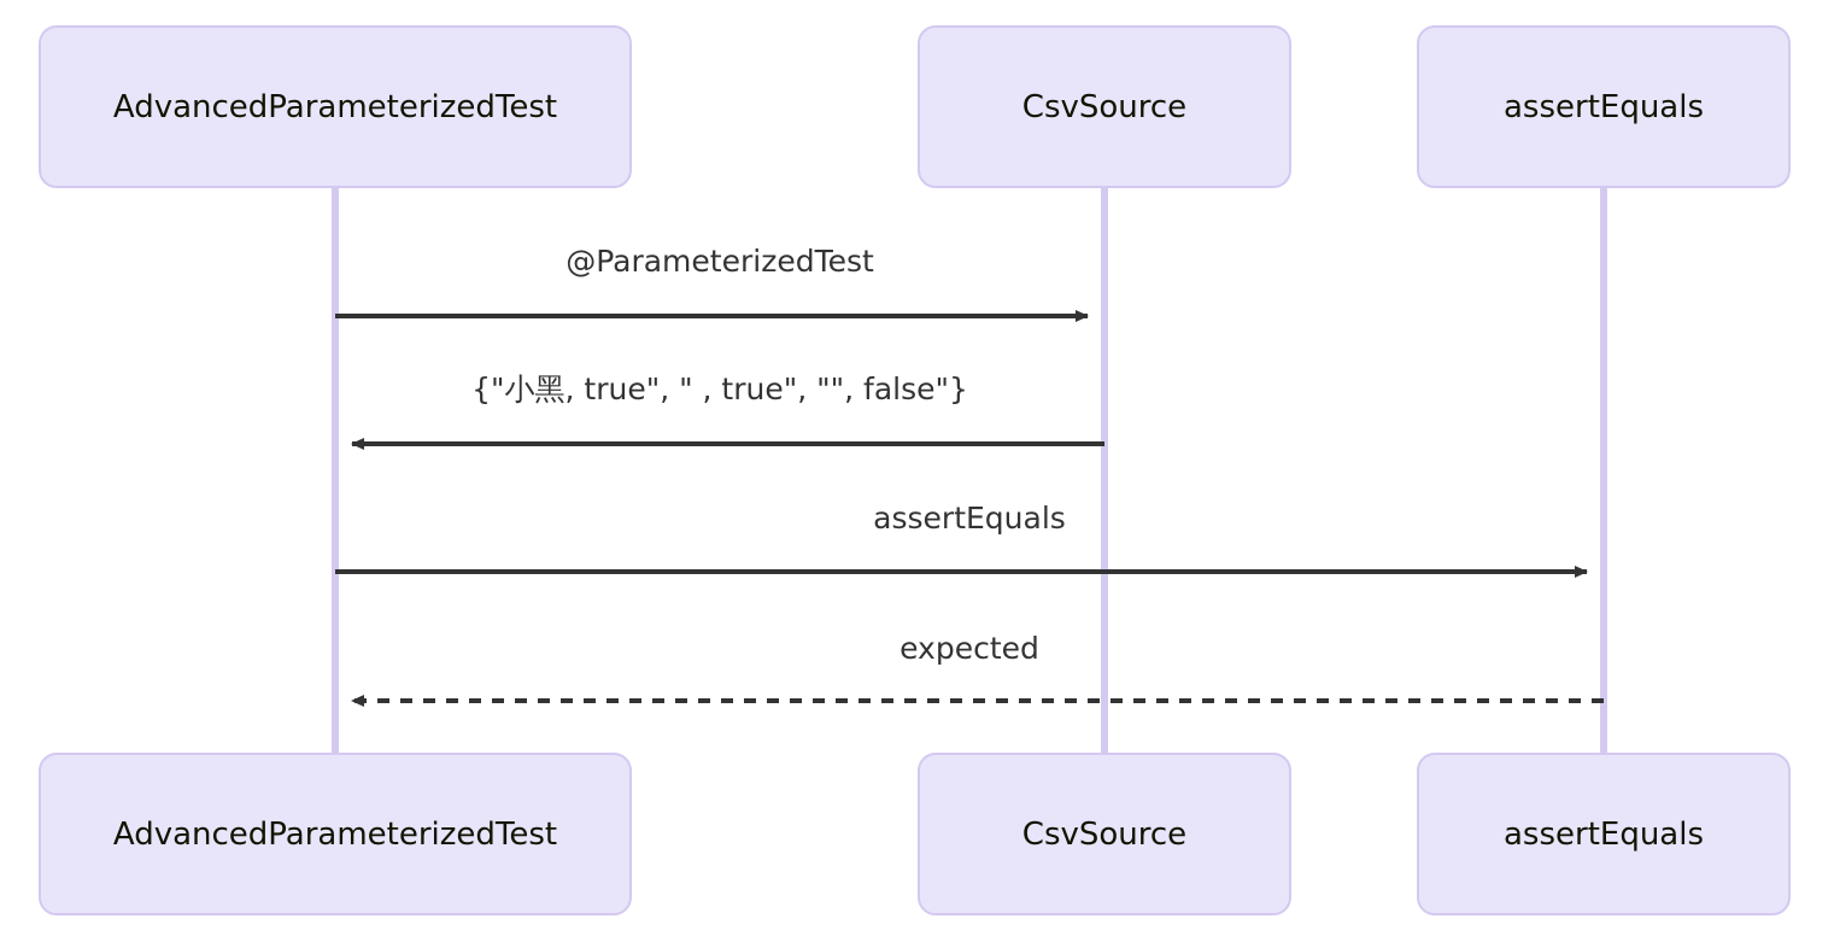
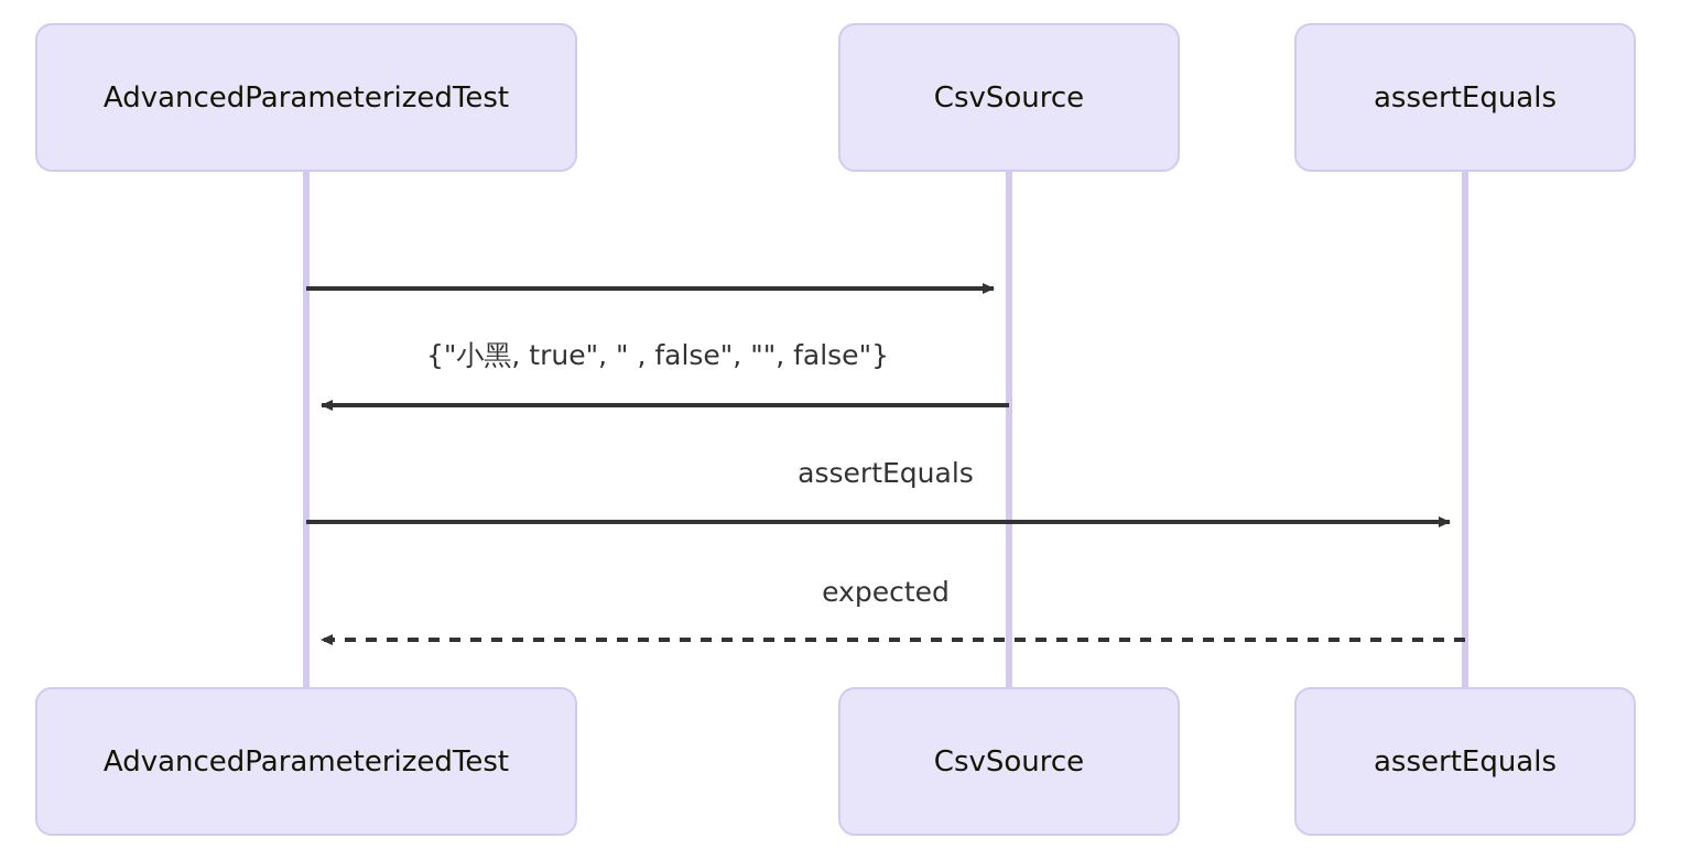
  AdvancedParameterizedTest
  CsvSource
  assertEquals
  AdvancedParameterizedTest
  CsvSource
  assertEquals
- @ParameterizedTest
- {"小黑, true", " , true", "", false"}
+ {"小黑, true", " , false", "", false"}
  assertEquals
  expected
